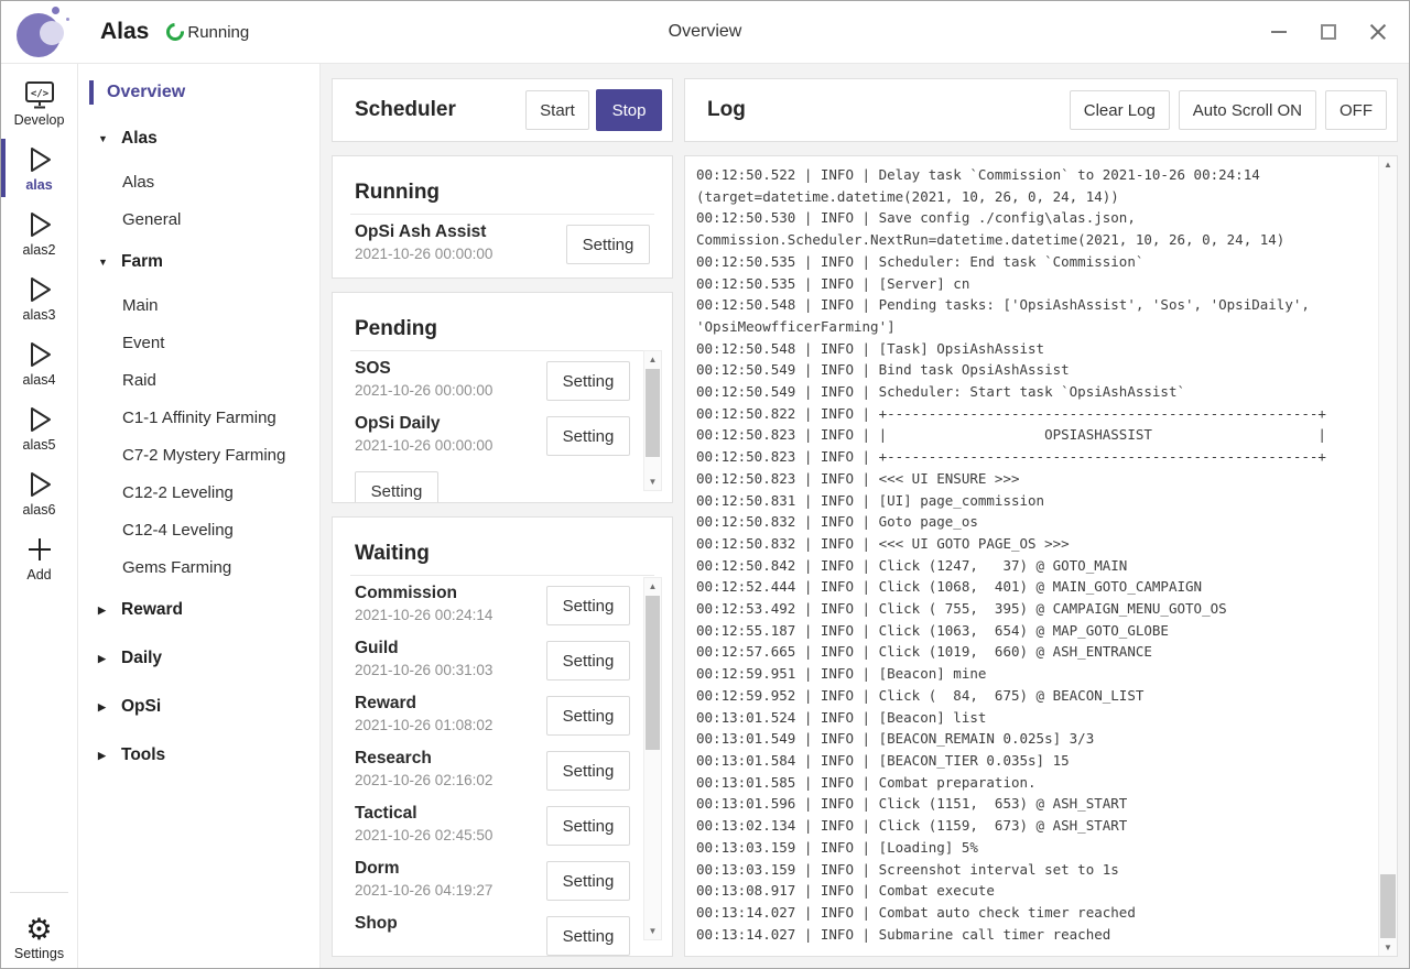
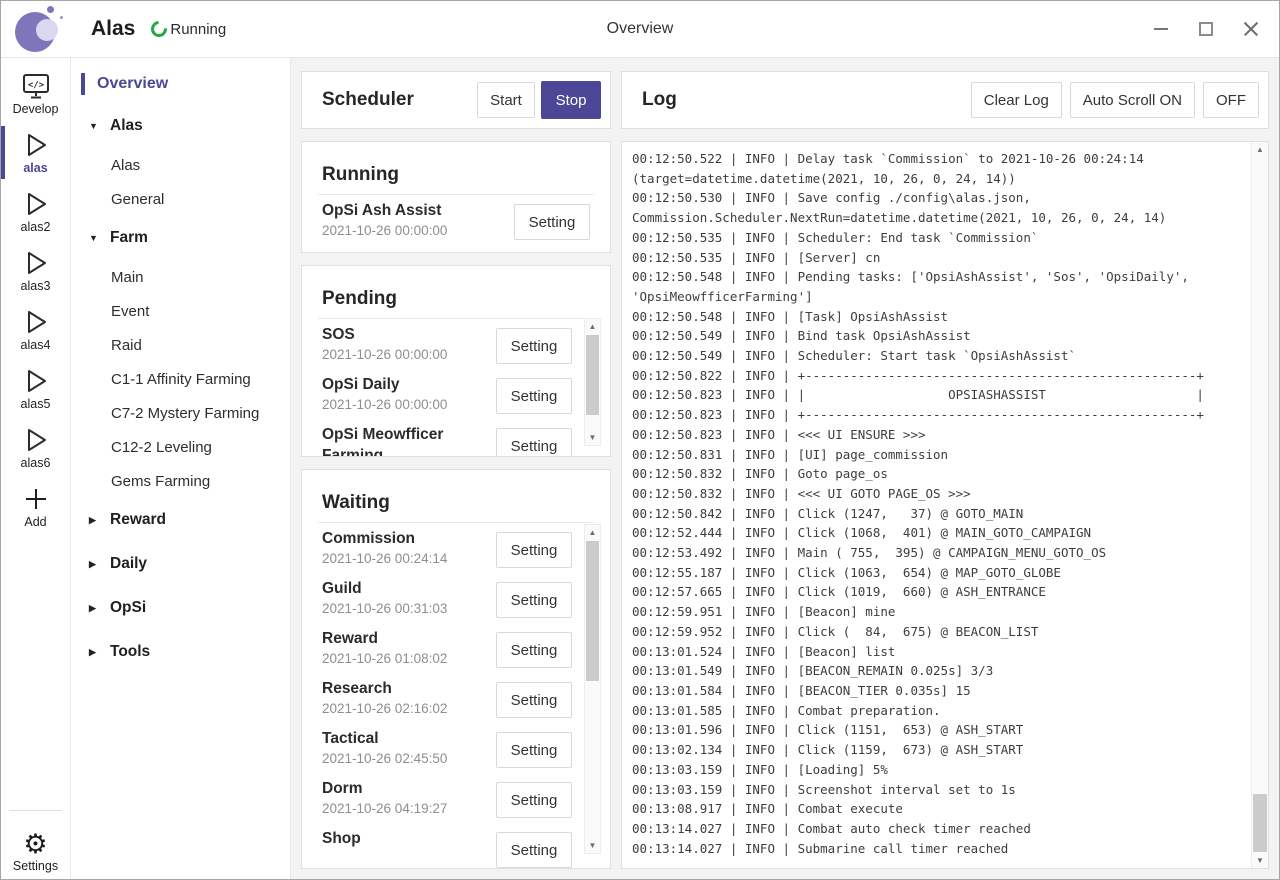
  Alas
  Running
  Overview
  </>
  Develop
  alas
  alas2
  alas3
  alas4
  alas5
  alas6
  Add
  ⚙
  Settings
  Overview
  ▼
  Alas
  Alas
  General
  ▼
  Farm
  Main
  Event
  Raid
  C1-1 Affinity Farming
  C7-2 Mystery Farming
  C12-2 Leveling
- C12-4 Leveling
  Gems Farming
  ▶
  Reward
  ▶
  Daily
  ▶
  OpSi
  ▶
  Tools
  Scheduler
  Start
  Stop
  Running
  OpSi Ash Assist
  2021-10-26 00:00:00
  Setting
  Pending
  SOS
  2021-10-26 00:00:00
  Setting
  OpSi Daily
  2021-10-26 00:00:00
  Setting
+ OpSi Meowfficer Farming
  Setting
  ▲
  ▼
  Waiting
  Commission
  2021-10-26 00:24:14
  Setting
  Guild
  2021-10-26 00:31:03
  Setting
  Reward
  2021-10-26 01:08:02
  Setting
  Research
  2021-10-26 02:16:02
  Setting
  Tactical
  2021-10-26 02:45:50
  Setting
  Dorm
  2021-10-26 04:19:27
  Setting
  Shop
  Setting
  ▲
  ▼
  Log
  Clear Log
  Auto Scroll ON
  OFF
  00:12:50.522 | INFO | Delay task `Commission` to 2021-10-26 00:24:14
  (target=datetime.datetime(2021, 10, 26, 0, 24, 14))
  00:12:50.530 | INFO | Save config ./config\alas.json,
  Commission.Scheduler.NextRun=datetime.datetime(2021, 10, 26, 0, 24, 14)
  00:12:50.535 | INFO | Scheduler: End task `Commission`
  00:12:50.535 | INFO | [Server] cn
  00:12:50.548 | INFO | Pending tasks: ['OpsiAshAssist', 'Sos', 'OpsiDaily',
  'OpsiMeowfficerFarming']
  00:12:50.548 | INFO | [Task] OpsiAshAssist
  00:12:50.549 | INFO | Bind task OpsiAshAssist
  00:12:50.549 | INFO | Scheduler: Start task `OpsiAshAssist`
  00:12:50.822 | INFO | +----------------------------------------------------+
  00:12:50.823 | INFO | | OPSIASHASSIST |
  00:12:50.823 | INFO | +----------------------------------------------------+
  00:12:50.823 | INFO | <<< UI ENSURE >>>
  00:12:50.831 | INFO | [UI] page_commission
  00:12:50.832 | INFO | Goto page_os
  00:12:50.832 | INFO | <<< UI GOTO PAGE_OS >>>
  00:12:50.842 | INFO | Click (1247, 37) @ GOTO_MAIN
  00:12:52.444 | INFO | Click (1068, 401) @ MAIN_GOTO_CAMPAIGN
- 00:12:53.492 | INFO | Click ( 755, 395) @ CAMPAIGN_MENU_GOTO_OS
+ 00:12:53.492 | INFO | Main ( 755, 395) @ CAMPAIGN_MENU_GOTO_OS
  00:12:55.187 | INFO | Click (1063, 654) @ MAP_GOTO_GLOBE
  00:12:57.665 | INFO | Click (1019, 660) @ ASH_ENTRANCE
  00:12:59.951 | INFO | [Beacon] mine
  00:12:59.952 | INFO | Click ( 84, 675) @ BEACON_LIST
  00:13:01.524 | INFO | [Beacon] list
  00:13:01.549 | INFO | [BEACON_REMAIN 0.025s] 3/3
  00:13:01.584 | INFO | [BEACON_TIER 0.035s] 15
  00:13:01.585 | INFO | Combat preparation.
  00:13:01.596 | INFO | Click (1151, 653) @ ASH_START
  00:13:02.134 | INFO | Click (1159, 673) @ ASH_START
  00:13:03.159 | INFO | [Loading] 5%
  00:13:03.159 | INFO | Screenshot interval set to 1s
  00:13:08.917 | INFO | Combat execute
  00:13:14.027 | INFO | Combat auto check timer reached
  00:13:14.027 | INFO | Submarine call timer reached
  ▲
  ▼
